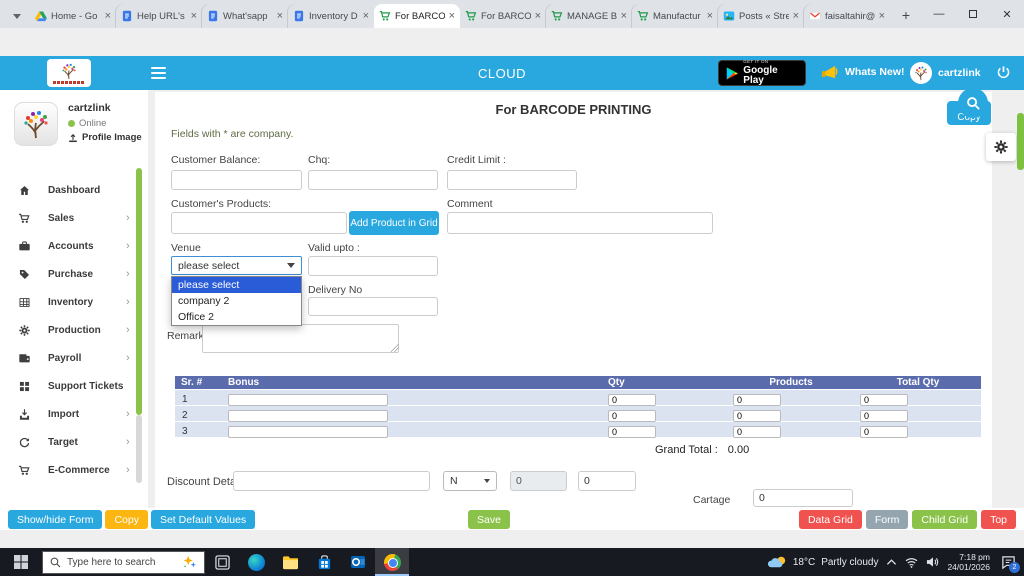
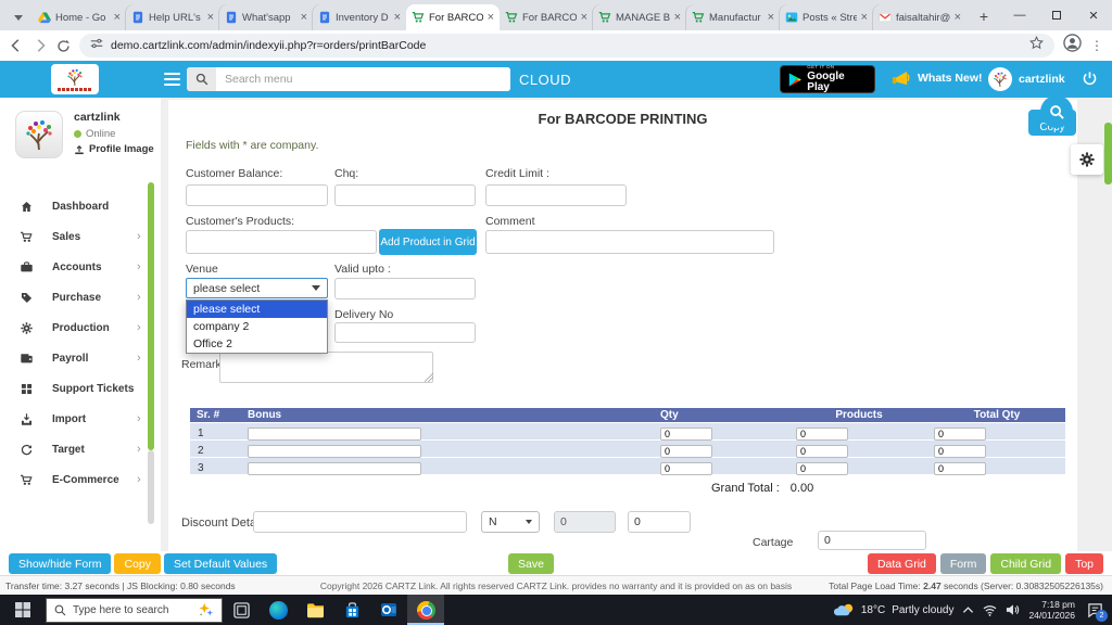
  Home - Go
  ×
  Help URL's
  ×
  What'sapp
  ×
  Inventory D
  ×
  For BARCO
  ×
  For BARCO
  ×
  MANAGE B
  ×
  Manufactur
  ×
  Posts « Stre
  ×
  faisaltahir@
  ×
  +
  —
  ✕
+ demo.cartzlink.com/admin/indexyii.php?r=orders/printBarCode
+ ⋮
+ Search menu
  CLOUD
  Google Play
  Whats New!
  cartzlink
  cartzlink
  Online
  Profile Image
  Dashboard
  Sales
  Accounts
  Purchase
- Inventory
  Production
  Payroll
  Support Tickets
  Import
  Target
  E-Commerce
  For BARCODE PRINTING
  Fields with * are company.
  Customer Balance:
  Chq:
  Credit Limit :
  Customer's Products:
  Comment
  Add Product in Grid
  Venue
  Valid upto :
  please select
  please select
  company 2
  Office 2
  Delivery No
  Remar
  Sr. #
  Bonus
  Qty
  Products
  Total Qty
  1
  0
  0
  0
  2
  0
  0
  0
  3
  0
  0
  0
  Grand Total :
  0.00
  Discount Det
  N
  0
  0
  Cartage
  0
  Coy
  Show/hide Form
  Copy
  Set Default Values
  Save
  Data Grid
  Form
  Child Grid
  Top
+ Transfer time: 3.27 seconds | JS Blocking: 0.80 seconds
+ Copyright 2026 CARTZ Link. All rights reserved CARTZ Link. provides no warranty and it is provided on as on basis
+ Total Page Load Time: 2.47 seconds (Server: 0.30832505226135s)
  Type here to search
  18°C
  Partly cloudy
  7:18 pm
  24/01/2026
